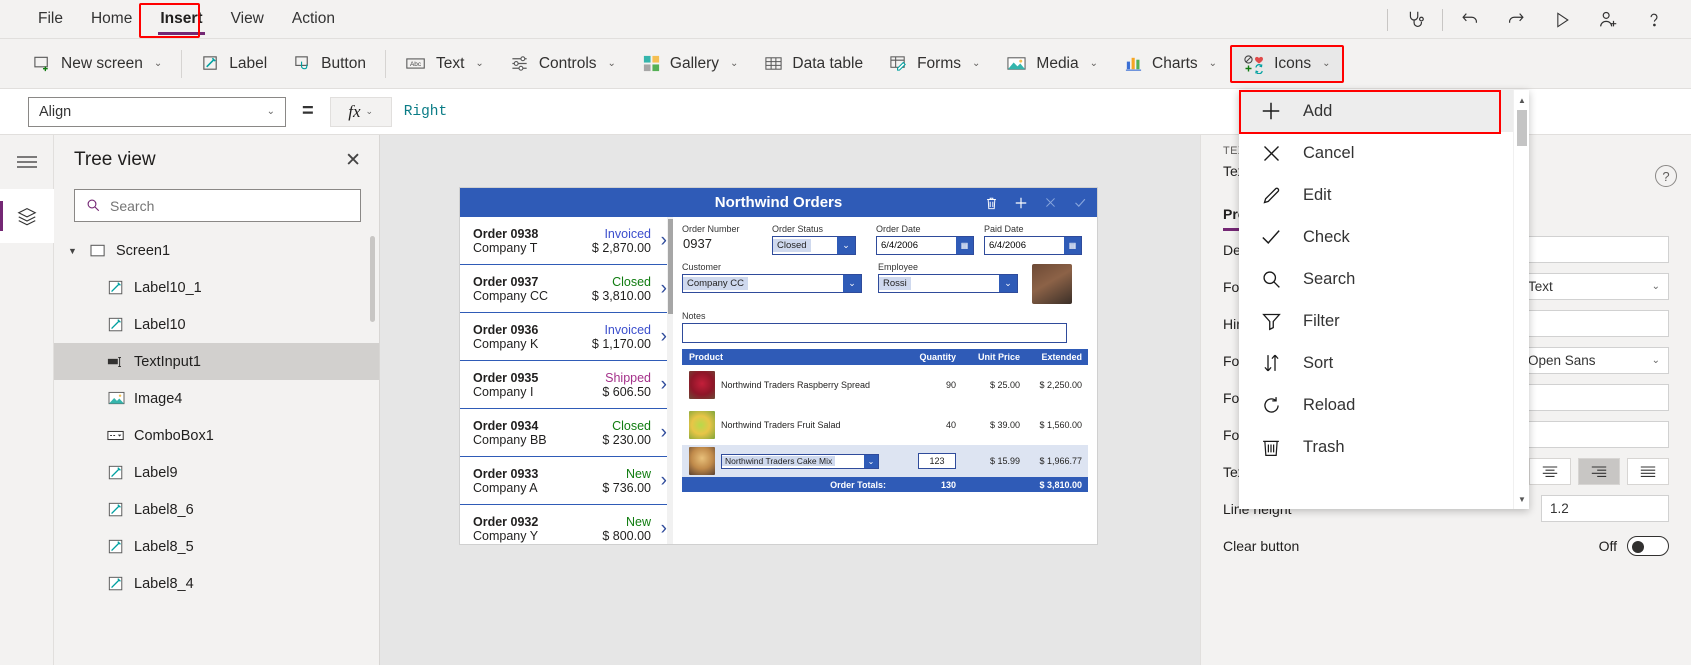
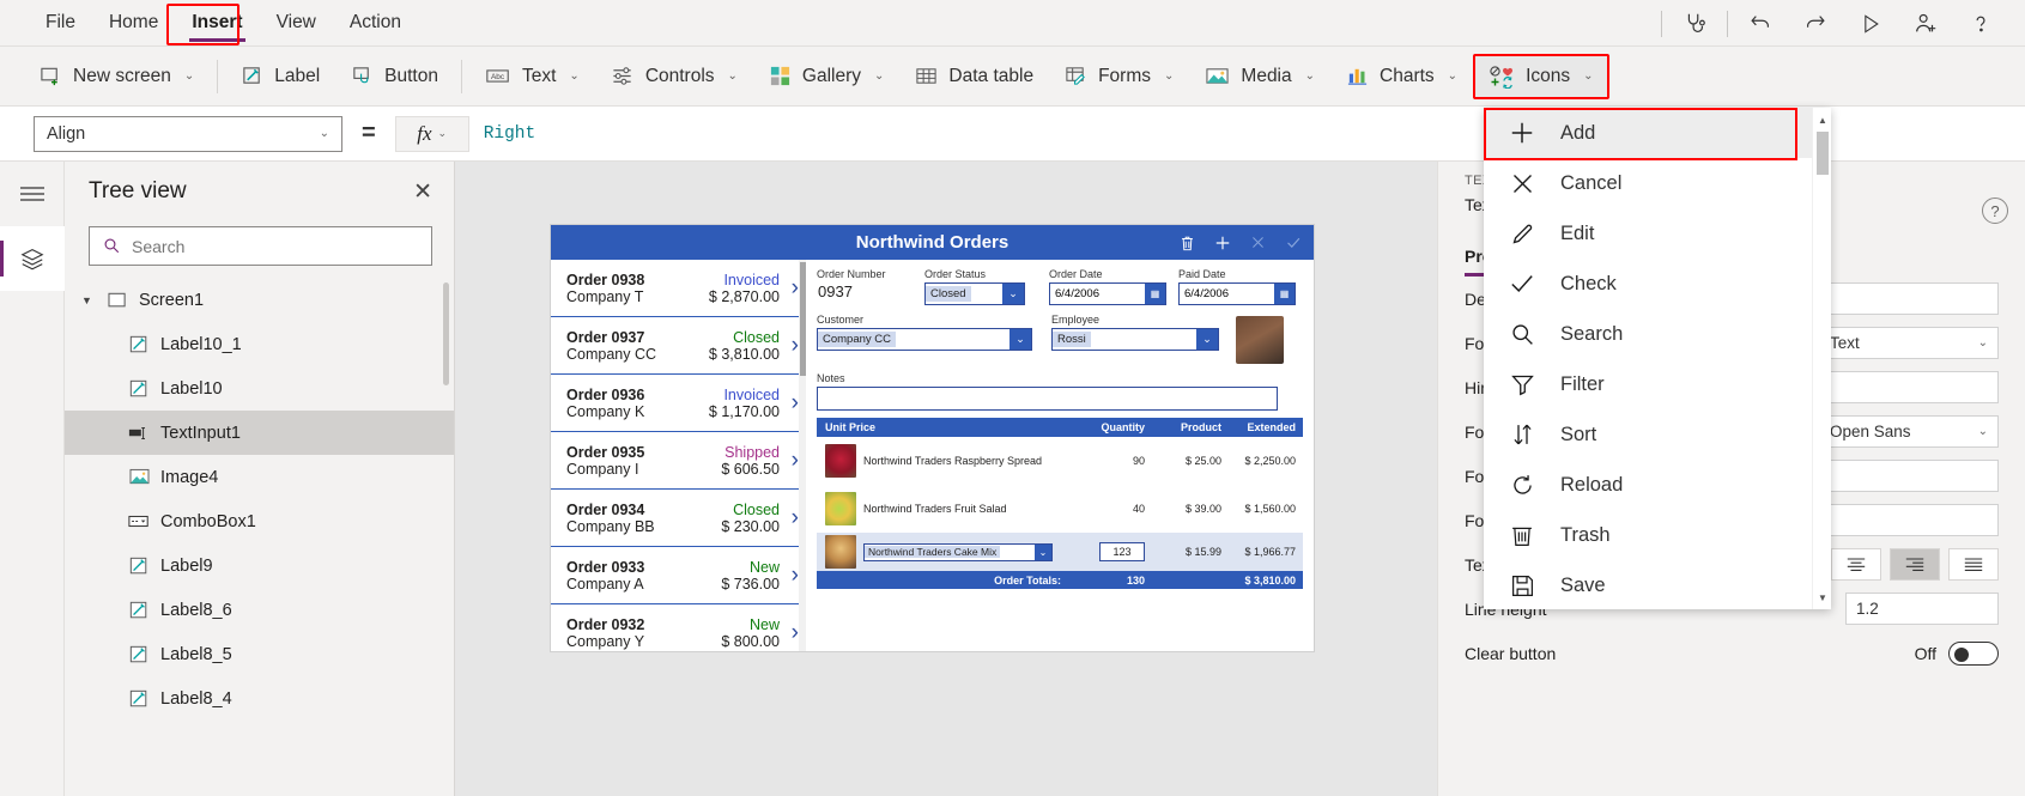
  File
  Home
  Insert
  View
  Action
  New screen
  ⌄
  Label
  Button
  Text
  ⌄
  Controls
  ⌄
  Gallery
  ⌄
  Data table
  Forms
  ⌄
  Media
  ⌄
  Charts
  ⌄
  Icons
  ⌄
  Align
  ⌄
  =
  fx
  ⌄
  Right
  Tree view
  ✕
  Search
  ▼
  Screen1
  Label10_1
  Label10
  TextInput1
  Image4
  ComboBox1
  Label9
  Label8_6
  Label8_5
  Label8_4
  Northwind Orders
  Order 0938
  Invoiced
  Company T
  $ 2,870.00
  ›
  Order 0937
  Closed
  Company CC
  $ 3,810.00
  ›
  Order 0936
  Invoiced
  Company K
  $ 1,170.00
  ›
  Order 0935
  Shipped
  Company I
  $ 606.50
  ›
  Order 0934
  Closed
  Company BB
  $ 230.00
  ›
  Order 0933
  New
  Company A
  $ 736.00
  ›
  Order 0932
  New
  Company Y
  $ 800.00
  ›
  Order Number
  0937
  Order Status
  Closed
  ⌄
  Order Date
  6/4/2006
  ▦
  Paid Date
  6/4/2006
  ▦
  Customer
  Company CC
  ⌄
  Employee
  Rossi
  ⌄
  Notes
- Product
+ Unit Price
  Quantity
- Unit Price
+ Product
  Extended
  Northwind Traders Raspberry Spread
  90
  $ 25.00
  $ 2,250.00
  Northwind Traders Fruit Salad
  40
  $ 39.00
  $ 1,560.00
  Northwind Traders Cake Mix
  ⌄
  123
  $ 15.99
  $ 1,966.77
  Order Totals:
  130
  $ 3,810.00
  Text
  ⌄
  Open Sans
  ⌄
  1.2
  Clear button
  Off
  ?
  Add
  Cancel
  Edit
  Check
  Search
  Filter
  Sort
  Reload
  Trash
+ Save
  ▲
  ▼
